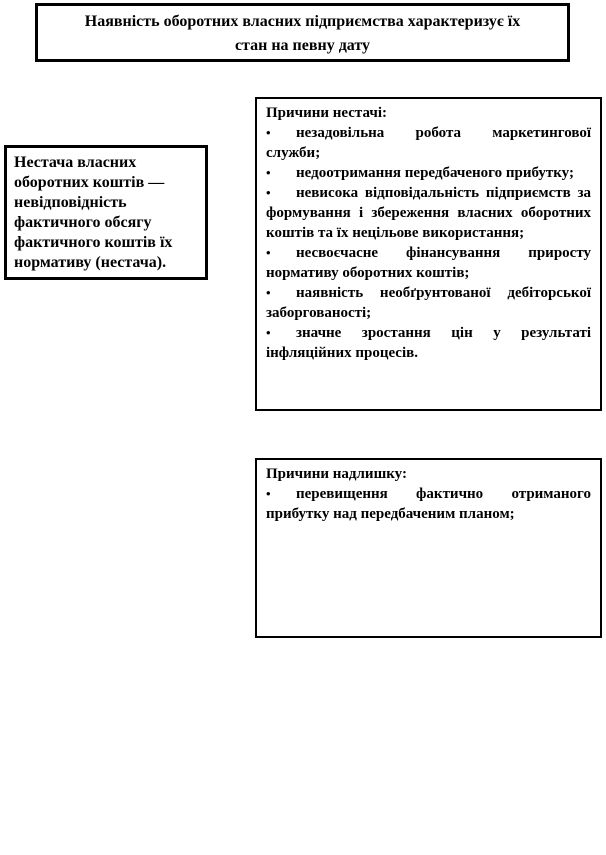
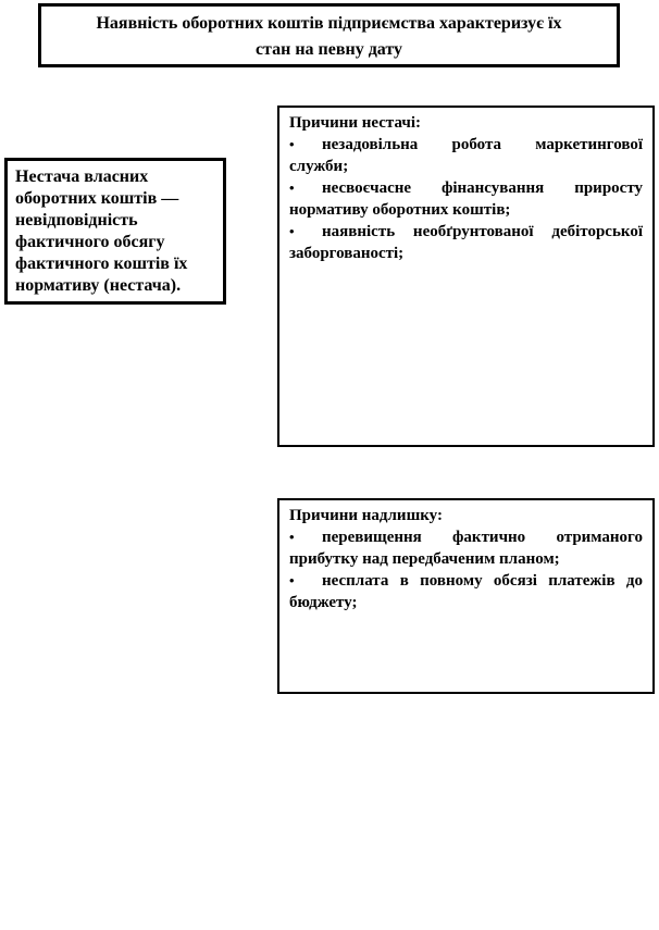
- Наявність оборотних власних підприємства характеризує їх
+ Наявність оборотних коштів підприємства характеризує їх
  стан на певну дату
  Нестача власних оборотних коштів — невідповідність фактичного обсягу фактичного коштів їх нормативу (нестача).
  Причини нестачі:
  • незадовільна робота маркетингової служби;
- • недоотримання передбаченого прибутку;
- • невисока відповідальність підприємств за формування і збереження власних оборотних коштів та їх нецільове використання;
  • несвоєчасне фінансування приросту нормативу оборотних коштів;
  • наявність необґрунтованої дебіторської заборгованості;
- • значне зростання цін у результаті інфляційних процесів.
  Причини надлишку:
  • перевищення фактично отриманого прибутку над передбаченим планом;
+ • несплата в повному обсязі платежів до бюджету;
